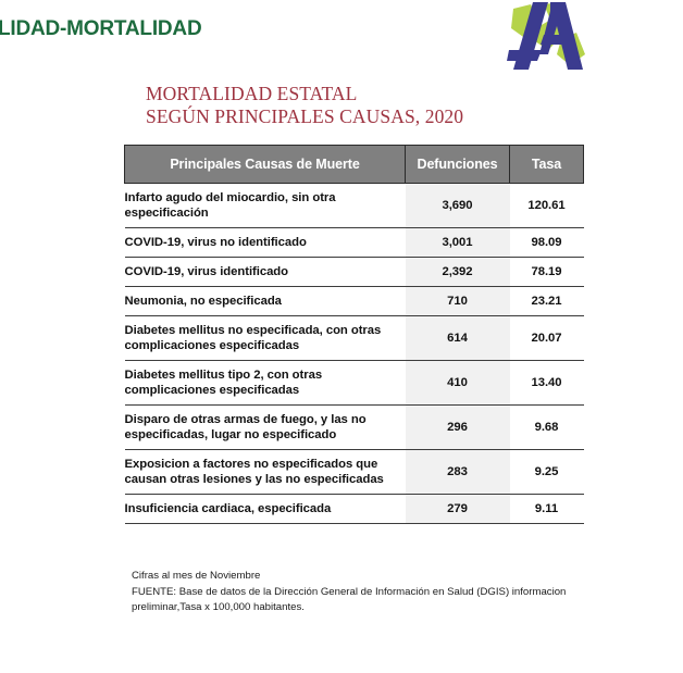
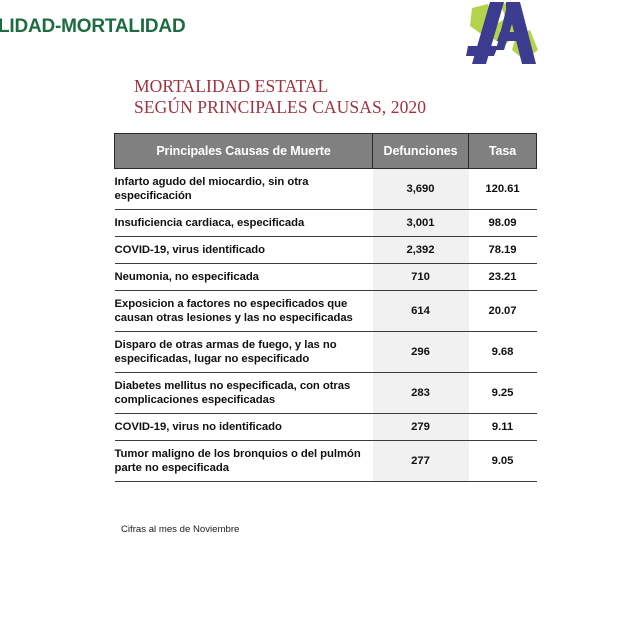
  LIDAD-MORTALIDAD
  MORTALIDAD ESTATAL
  SEGÚN PRINCIPALES CAUSAS, 2020
  Principales Causas de Muerte	Defunciones	Tasa
  Infarto agudo del miocardio, sin otra especificación	3,690	120.61
- COVID-19, virus no identificado	3,001	98.09
+ Insuficiencia cardiaca, especificada	3,001	98.09
  COVID-19, virus identificado	2,392	78.19
  Neumonia, no especificada	710	23.21
- Diabetes mellitus no especificada, con otras complicaciones especificadas	614	20.07
+ Exposicion a factores no especificados que causan otras lesiones y las no especificadas	614	20.07
- Diabetes mellitus tipo 2, con otras complicaciones especificadas	410	13.40
  Disparo de otras armas de fuego, y las no especificadas, lugar no especificado	296	9.68
- Exposicion a factores no especificados que causan otras lesiones y las no especificadas	283	9.25
+ Diabetes mellitus no especificada, con otras complicaciones especificadas	283	9.25
- Insuficiencia cardiaca, especificada	279	9.11
+ COVID-19, virus no identificado	279	9.11
+ Tumor maligno de los bronquios o del pulmón parte no especificada	277	9.05
  Cifras al mes de Noviembre
- FUENTE: Base de datos de la Dirección General de Información en Salud (DGIS) informacion
- preliminar,Tasa x 100,000 habitantes.
